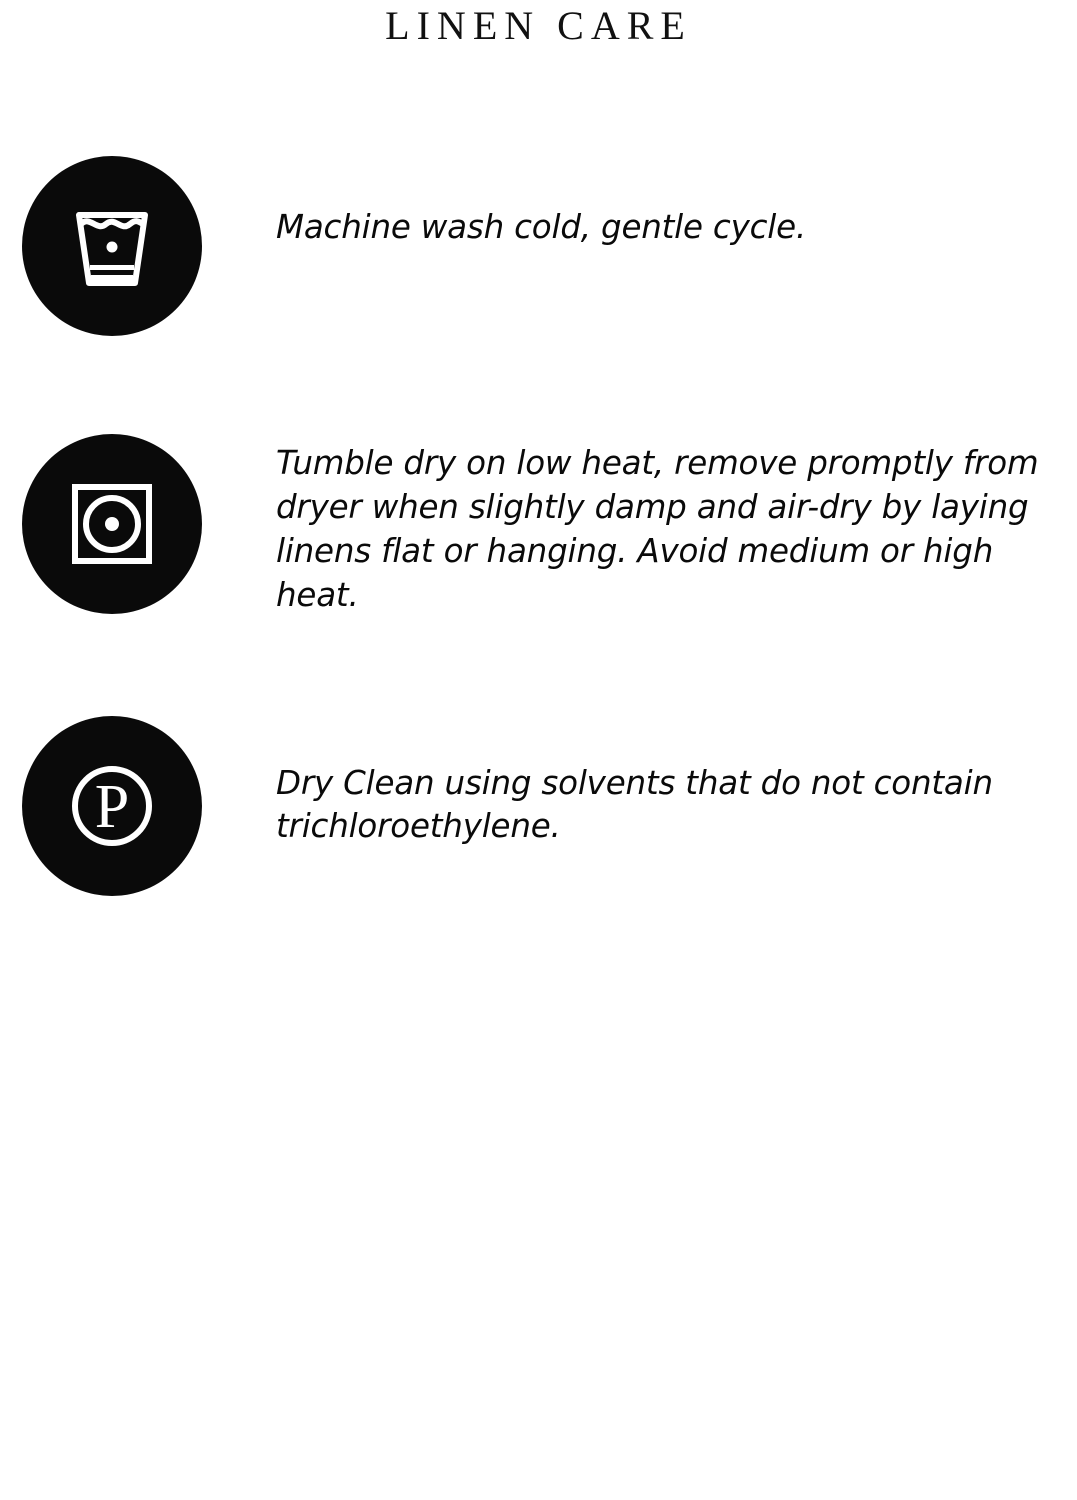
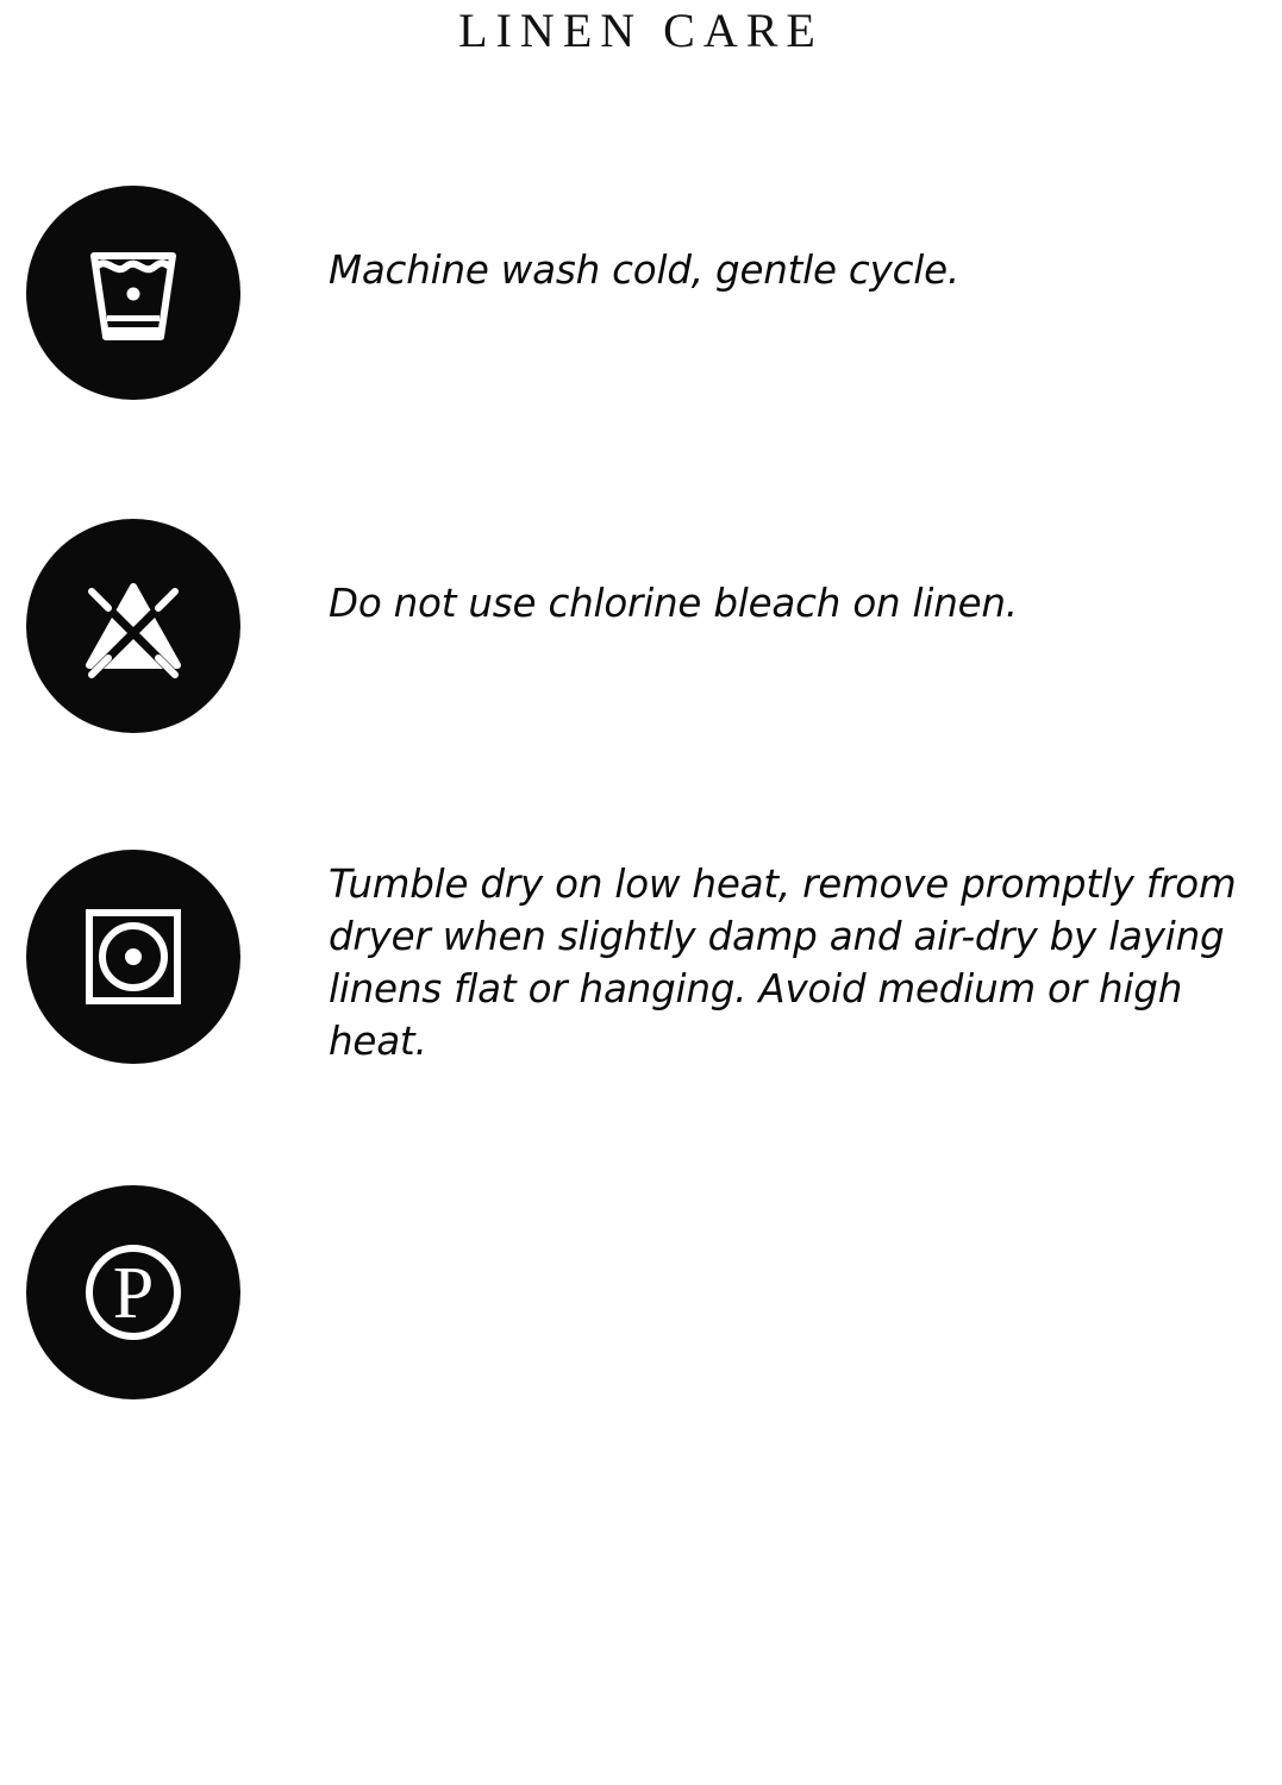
  LINEN CARE
  Machine wash cold, gentle cycle.
+ Do not use chlorine bleach on linen.
  Tumble dry on low heat, remove promptly from dryer when slightly damp and air-dry by laying linens flat or hanging. Avoid medium or high heat.
  P
- Dry Clean using solvents that do not contain trichloroethylene.
